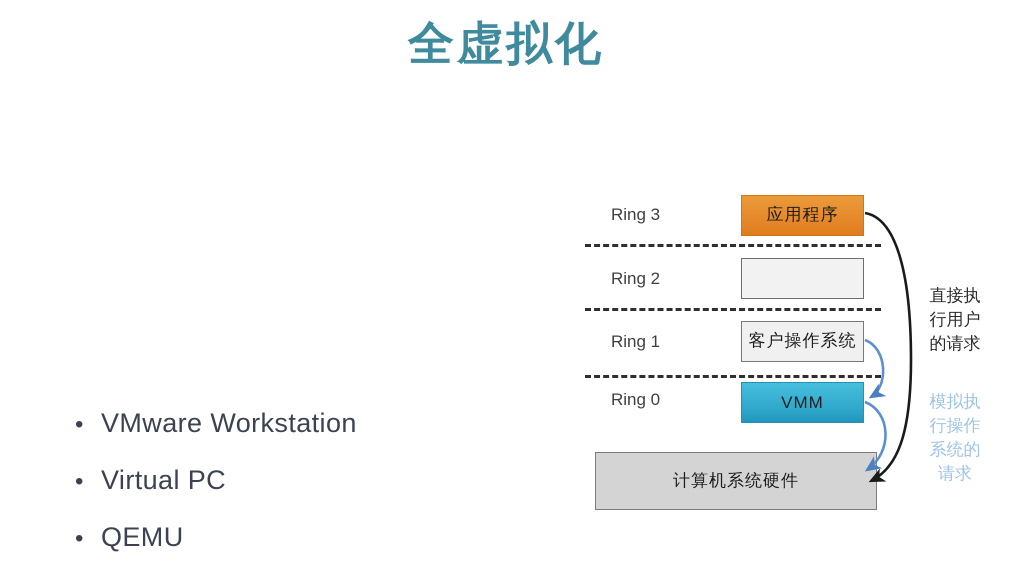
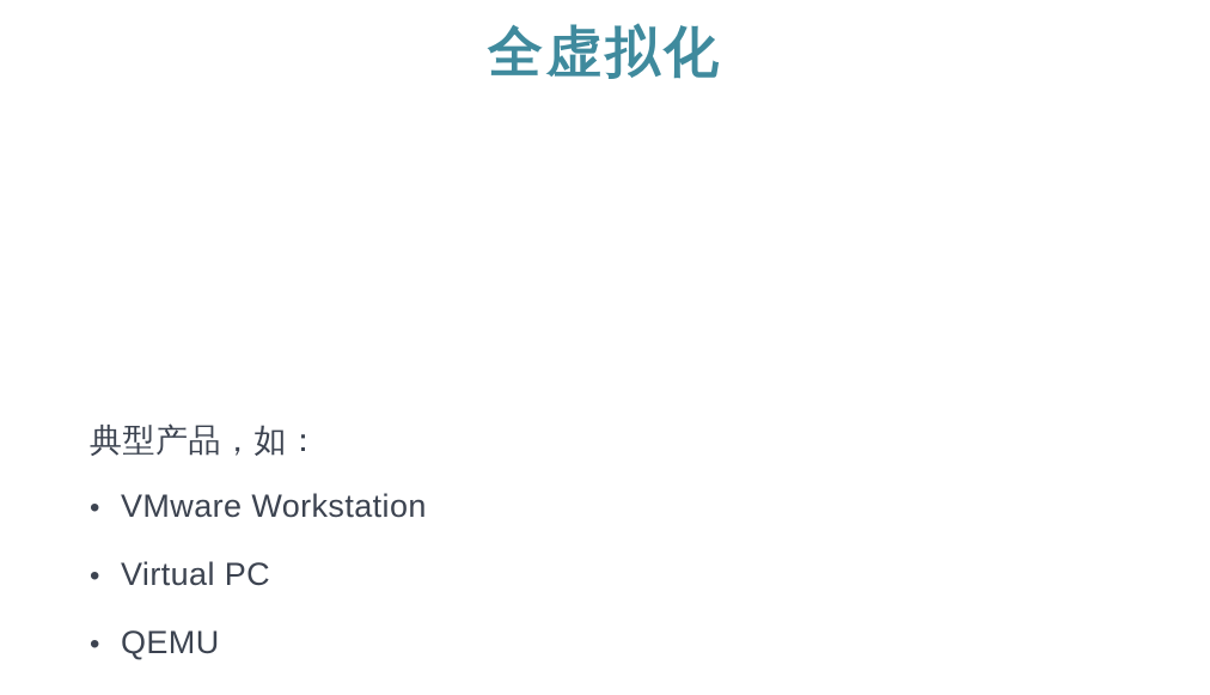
  全虚拟化
+ 典型产品，如：
  •
  VMware Workstation
  •
  Virtual PC
  •
  QEMU
- Ring 3
- Ring 2
- Ring 1
- Ring 0
- 应用程序
- 客户操作系统
- VMM
- 计算机系统硬件
- 直接执
- 行用户
- 的请求
- 模拟执
- 行操作
- 系统的
- 请求
